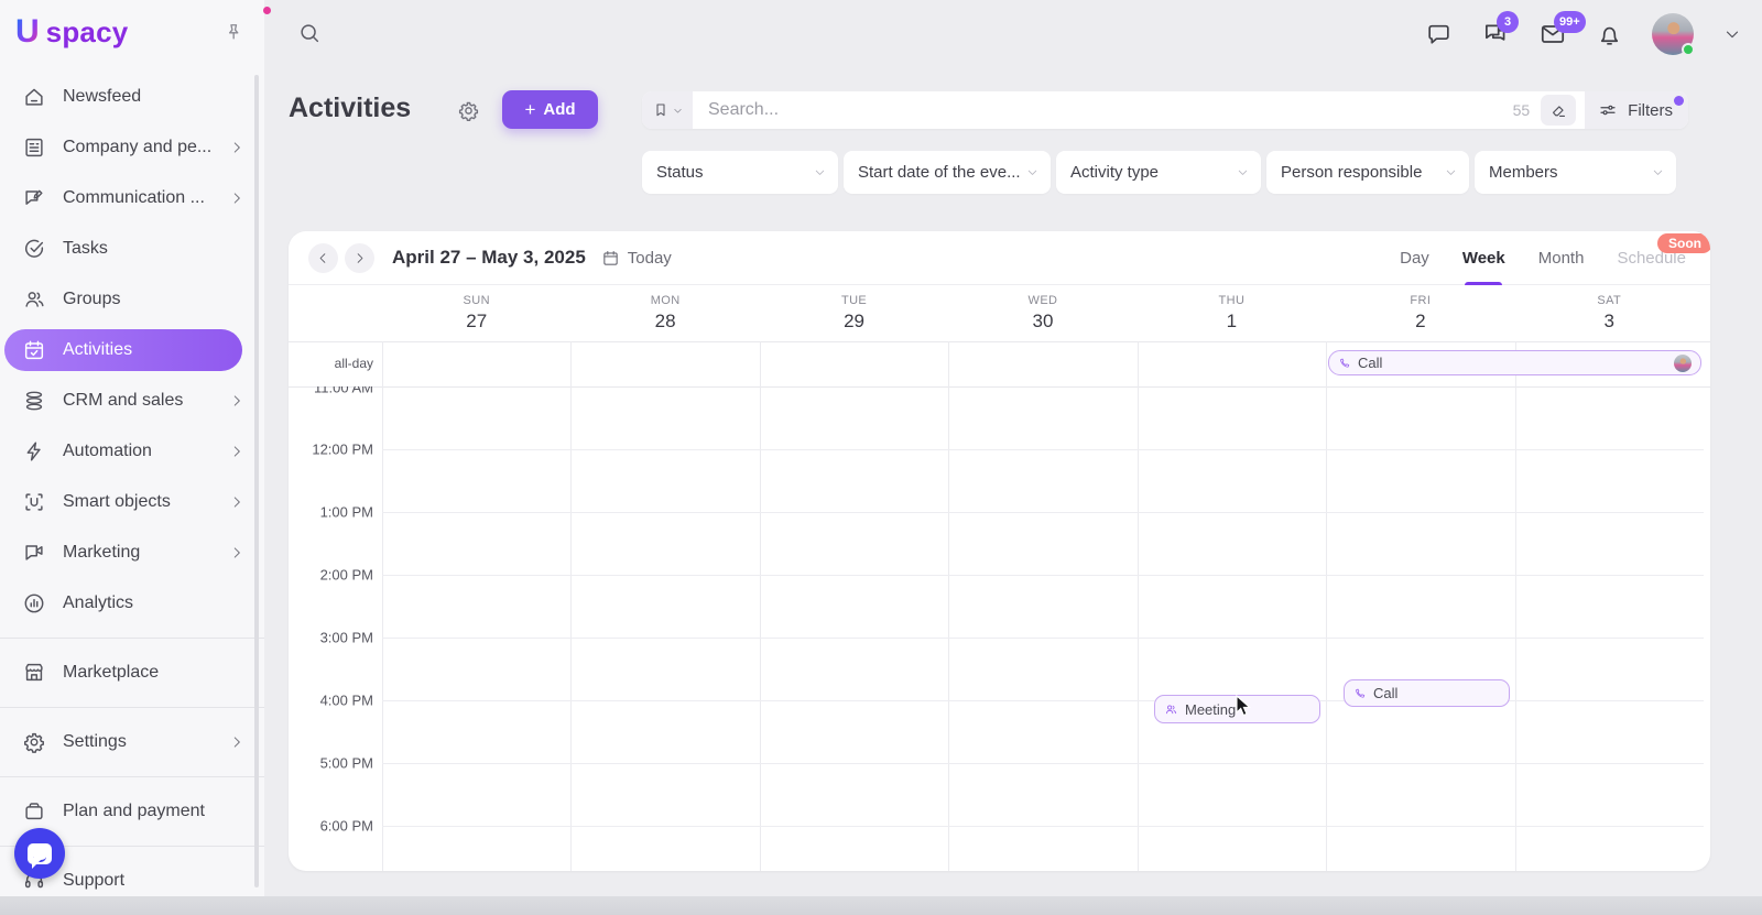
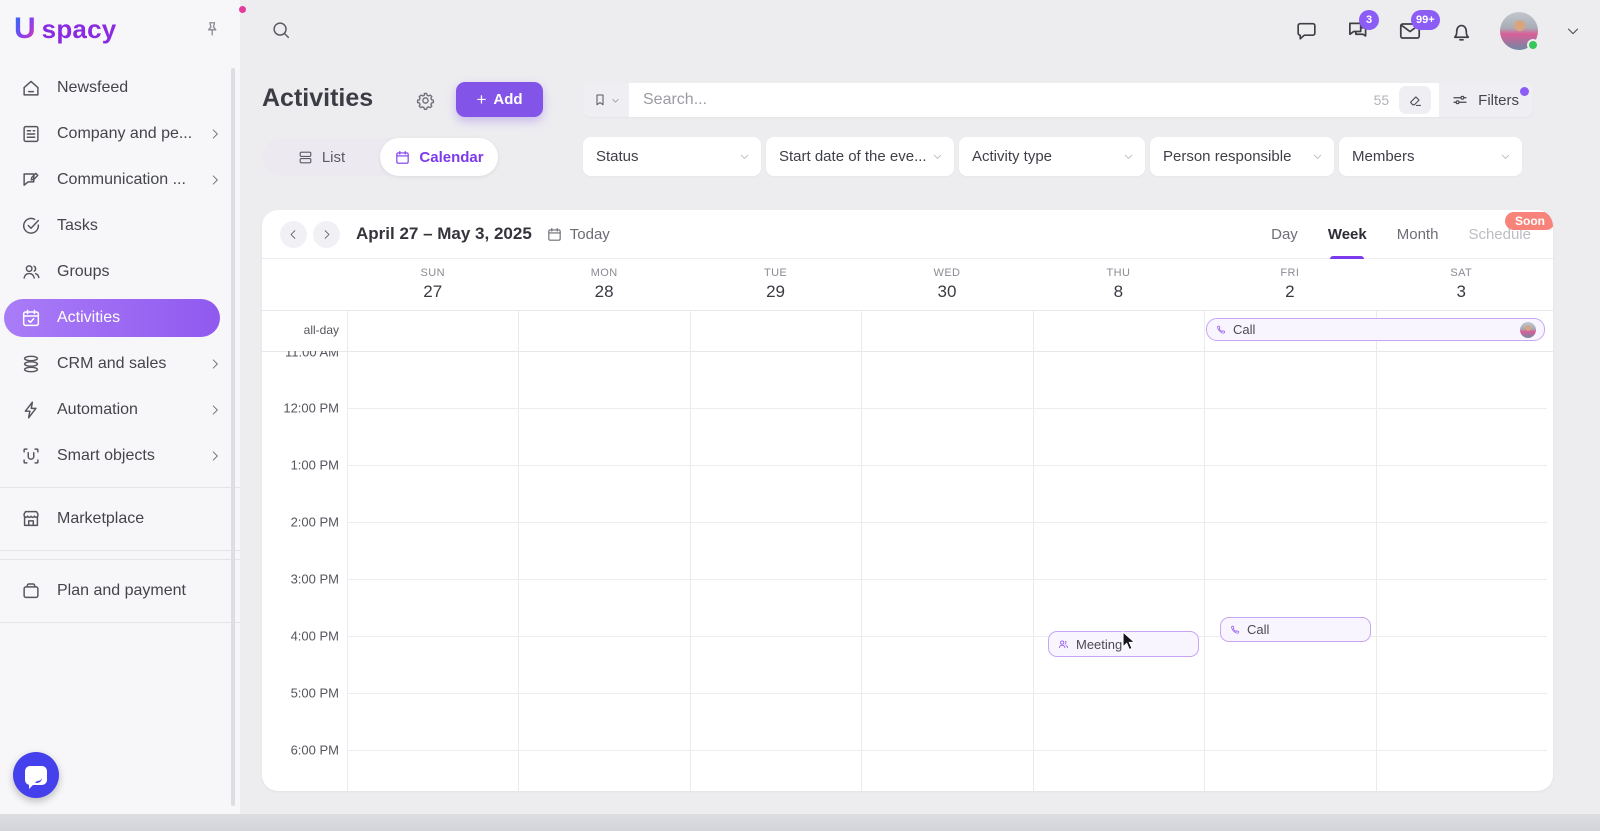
  U
  spacy
  Newsfeed
  Company and pe...
  Communication ...
  Tasks
  Groups
  Activities
  CRM and sales
  Automation
  Smart objects
- Marketing
- Analytics
  Marketplace
- Settings
  Plan and payment
- Support
  3
  99+
  Activities
  +
  Add
  Search...
  55
  Filters
+ List
+ Calendar
  Status
  Start date of the eve...
  Activity type
  Person responsible
  Members
  April 27 – May 3, 2025
  Today
  Day
  Week
  Month
  Schedule
  Soon
  SUN
  27
  MON
  28
  TUE
  29
  WED
  30
  THU
- 1
+ 8
  FRI
  2
  SAT
  3
  all-day
  Call
  11:00 AM
  12:00 PM
  1:00 PM
  2:00 PM
  3:00 PM
  4:00 PM
  5:00 PM
  6:00 PM
  Meeting
  Call
